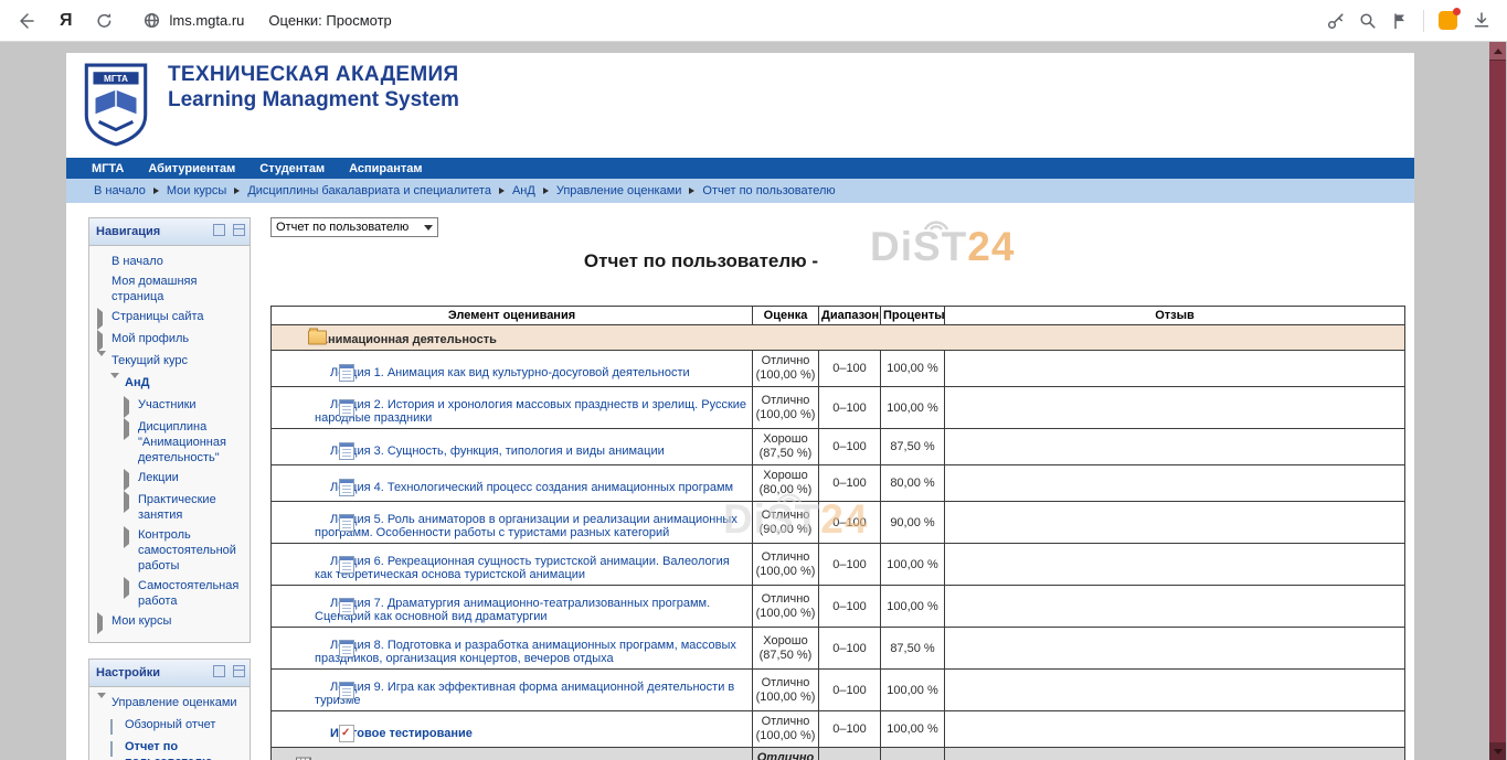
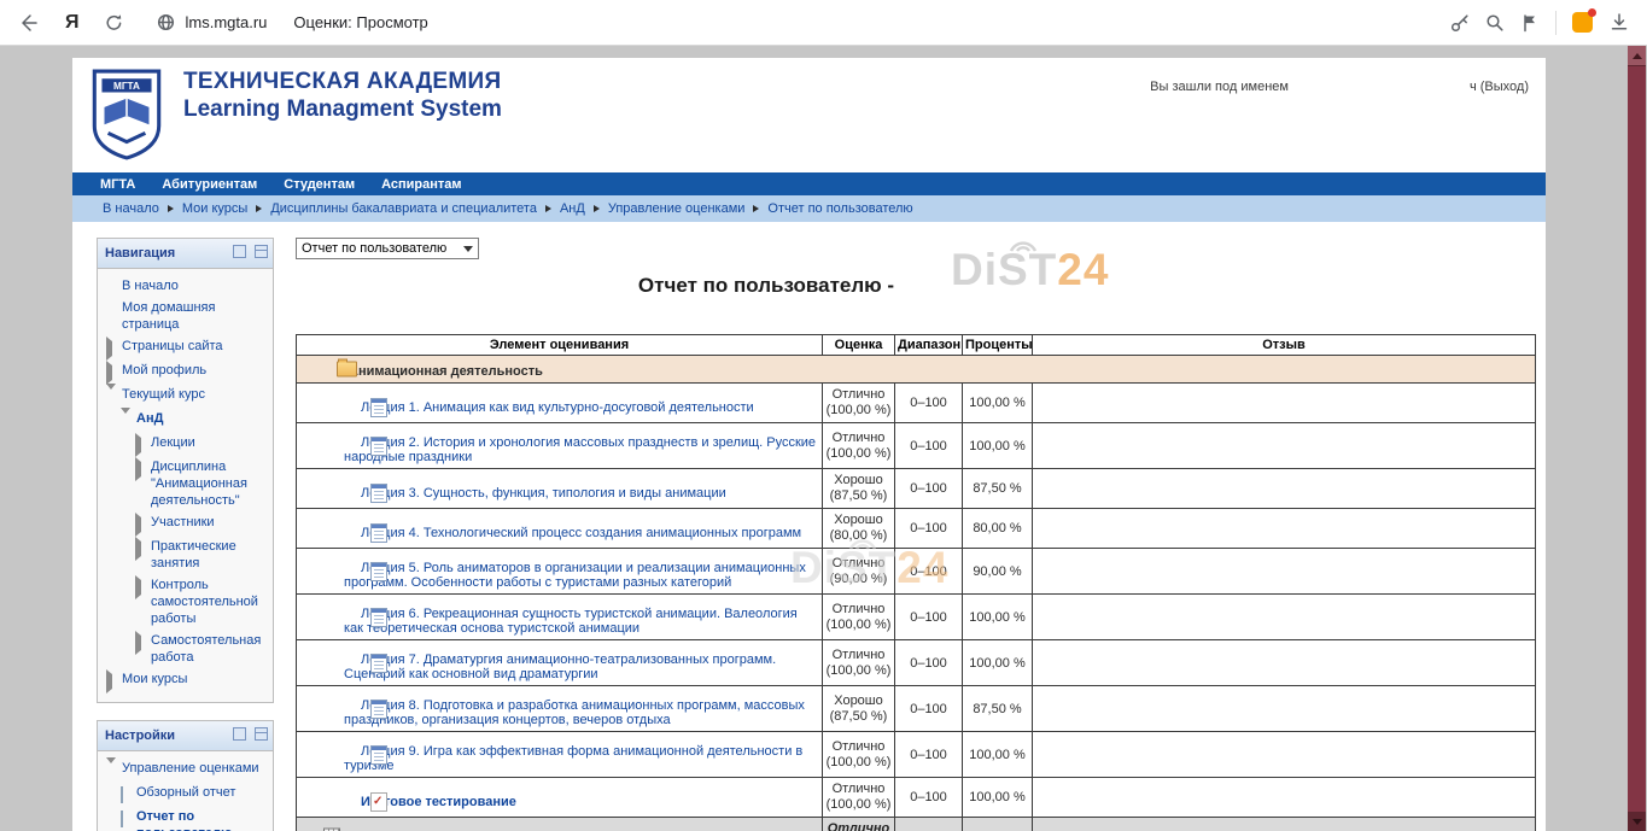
  Я
  lms.mgta.ru
  Оценки: Просмотр
  МГТА
  ТЕХНИЧЕСКАЯ АКАДЕМИЯ
  Learning Managment System
+ Вы зашли под именем ч (Выход)
  МГТА
  Абитуриентам
  Студентам
  Аспирантам
  В начало
  Мои курсы
  Дисциплины бакалавриата и специалитета
  АнД
  Управление оценками
  Отчет по пользователю
  Навигация
  В начало
  Моя домашняя страница
  Страницы сайта
  Мой профиль
  Текущий курс
  АнД
- Участники
+ Лекции
  Дисциплина "Анимационная деятельность"
- Лекции
+ Участники
  Практические занятия
  Контроль самостоятельной работы
  Самостоятельная работа
  Мои курсы
  Настройки
  Управление оценками
  Обзорный отчет
  Отчет по пользователю
  Отчет по пользователю -
  DiST24
  DiST24
  Элемент оценивания	Оценка	Диапазон	Проценты	Отзыв
  нимационная деятельность
  Лия 1. Анимация как вид культурно-досуговой деятельности	Отлично(100,00 %)	0–100	100,00 %
  Лия 2. История и хронология массовых празднеств и зрелищ. Русские народные праздники	Отлично(100,00 %)	0–100	100,00 %
  Лия 3. Сущность, функция, типология и виды анимации	Хорошо(87,50 %)	0–100	87,50 %
  Лия 4. Технологический процесс создания анимационных программ	Хорошо(80,00 %)	0–100	80,00 %
  Лия 5. Роль аниматоров в организации и реализации анимационных программ. Особенности работы с туристами разных категорий	Отлично(90,00 %)	0–100	90,00 %
  Лия 6. Рекреационная сущность туристской анимации. Валеология как теоретическая основа туристской анимации	Отлично(100,00 %)	0–100	100,00 %
  Лия 7. Драматургия анимационно-театрализованных программ. Сценарий как основной вид драматургии	Отлично(100,00 %)	0–100	100,00 %
  Лия 8. Подготовка и разработка анимационных программ, массовых праздников, организация концертов, вечеров отдыха	Хорошо(87,50 %)	0–100	87,50 %
  Лия 9. Игра как эффективная форма анимационной деятельности в туризме	Отлично(100,00 %)	0–100	100,00 %
  Иговое тестирование	Отлично(100,00 %)	0–100	100,00 %
